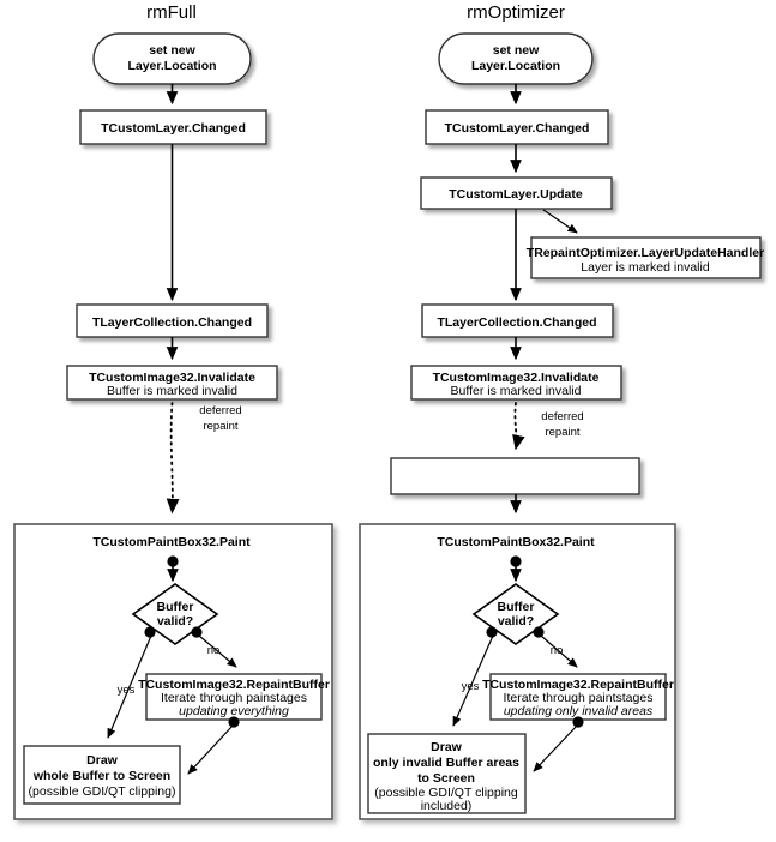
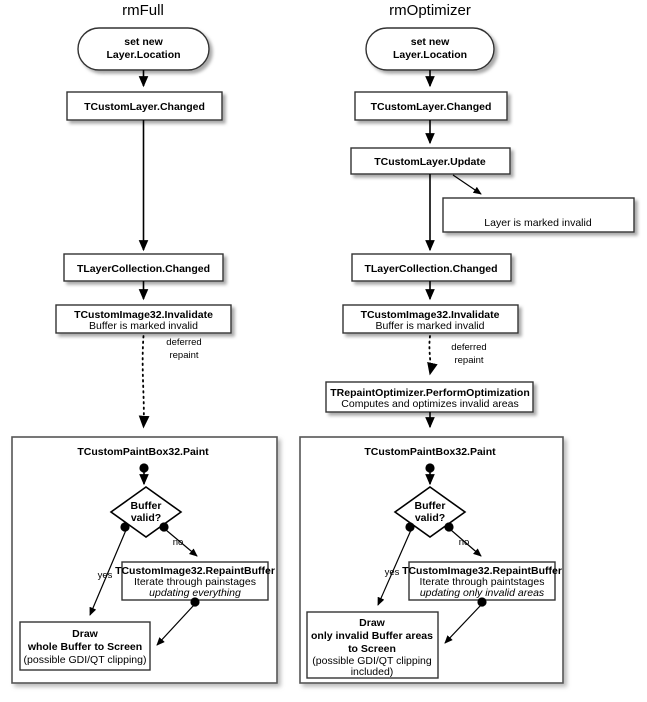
  rmFull
  rmOptimizer
  set new
  Layer.Location
  TCustomLayer.Changed
  TLayerCollection.Changed
  TCustomImage32.Invalidate
  Buffer is marked invalid
  deferred
  repaint
  TCustomPaintBox32.Paint
  Buffer
  valid?
  yes
  no
  TCustomImage32.RepaintBuffer
  Iterate through painstages
  updating everything
  Draw
  whole Buffer to Screen
  (possible GDI/QT clipping)
  set new
  Layer.Location
  TCustomLayer.Changed
  TCustomLayer.Update
- TRepaintOptimizer.LayerUpdateHandler
  Layer is marked invalid
  TLayerCollection.Changed
  TCustomImage32.Invalidate
  Buffer is marked invalid
  deferred
  repaint
+ TRepaintOptimizer.PerformOptimization
+ Computes and optimizes invalid areas
  TCustomPaintBox32.Paint
  Buffer
  valid?
  yes
  no
  TCustomImage32.RepaintBuffer
  Iterate through paintstages
  updating only invalid areas
  Draw
  only invalid Buffer areas
  to Screen
  (possible GDI/QT clipping
  included)
